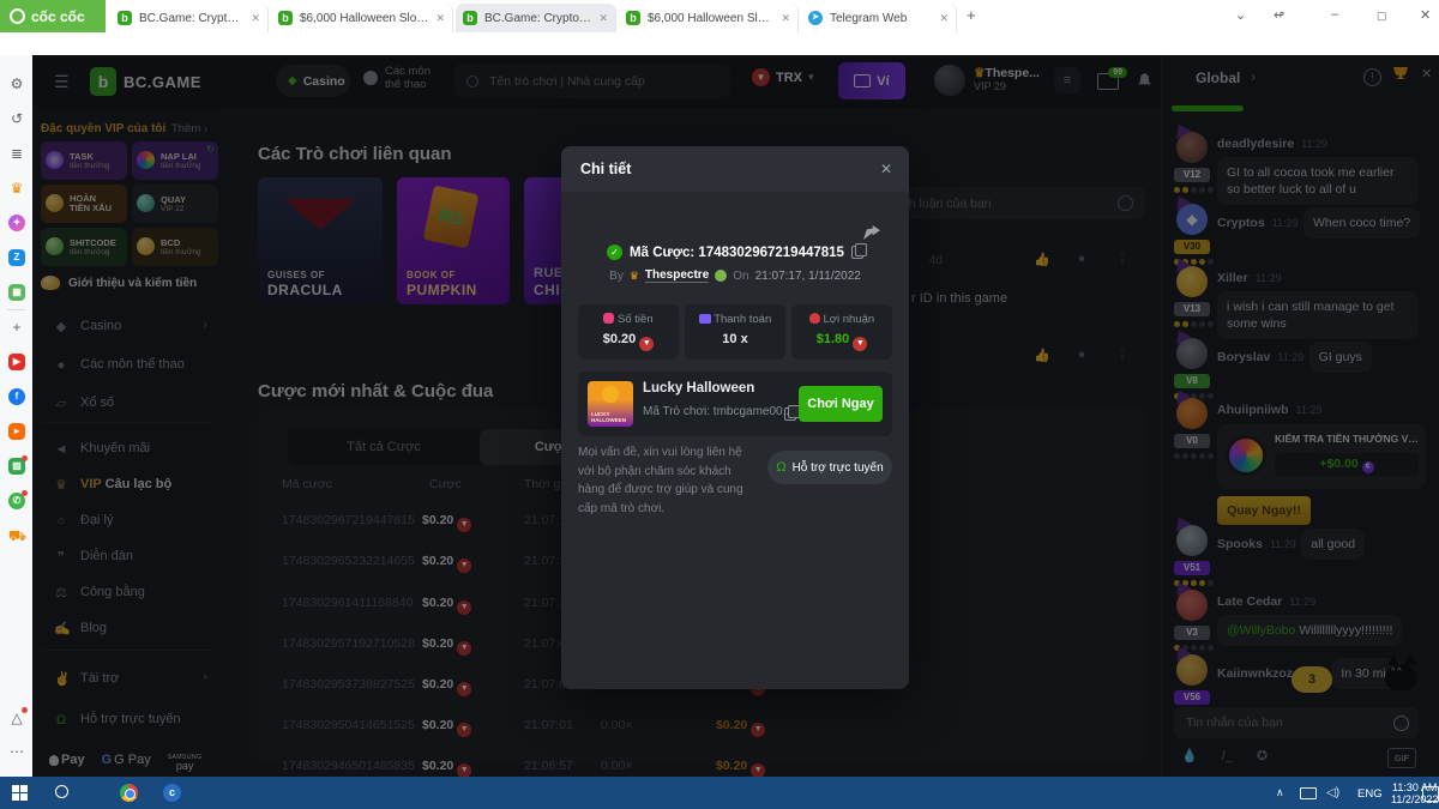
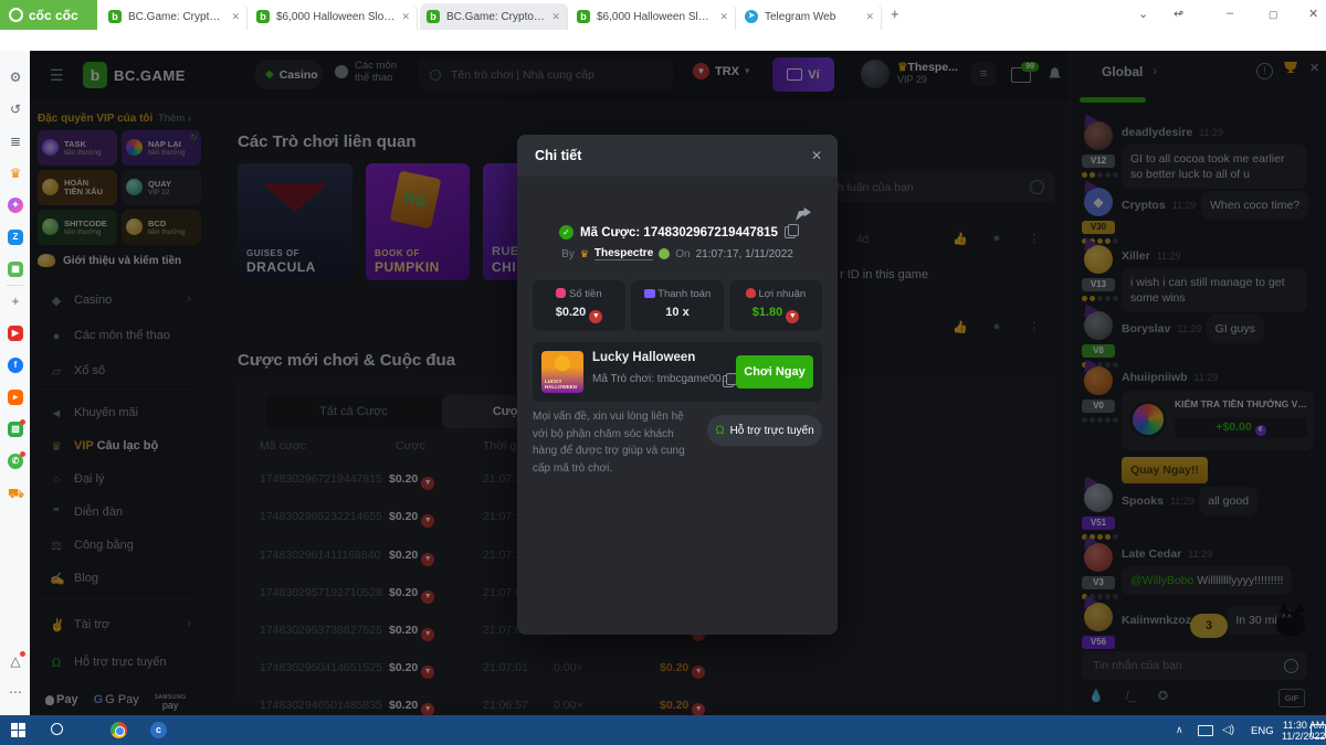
  cốc cốc
  b
  ✕
  b
  $6,000 Halloween Slot B
  ✕
  b
  ✕
  b
  $6,000 Halloween Slot
  ✕
  Telegram Web
  ✕
  +
  ⌄
  ↫
  –
  ▢
  ✕
  ⚙
  ↺
  ≣
  ♛
  ✦
  Z
  ▦
  +
  ▶
  f
  ▸
  ▧
  ✆
  ⛟
  △
  ⋯
  ☰
  b
  BC.GAME
  ◆
  Casino
  Các môn
  thể thao
  Tên trò chơi | Nhà cung cấp
  ▼
  TRX
  ▾
  Ví
  ♛Thespe...
  VIP 29
  ≡
  Đặc quyền VIP của tôi
  Thêm ›
  TASK
  NẠP LẠI
  ↻
  HOÀN
  TIỀN XẤU
  QUAY
  SHITCODE
  BCD
  Giới thiệu và kiếm tiền
  ◆
  Casino
  ›
  ●
  Các môn thể thao
  ▱
  Xổ số
  ◄
  Khuyến mãi
  ♛
  VIP Câu lạc bộ
  ○
  Đại lý
  ❞
  Diễn đàn
  ⚖
  Công bằng
  ✍
  Blog
  ✌
  Tài trợ
  ›
  Ω
  Hỗ trợ trực tuyến
  Pay
  G
  G Pay
  pay
  Các Trò chơi liên quan
  GUISES OF
  DRACULA
  BOOK OF
  PUMPKIN
  RUE
  CHI
- Cược mới nhất & Cuộc đua
+ Cược mới chơi & Cuộc đua
  Tất cả Cược
  Mã cược
  Cược
  1748302967219447815
  $0.20
  21:07:
  1748302965232214655
  $0.20
  21:07:
  1748302961411168840
  $0.20
  21:07:
  1748302957192710528
  $0.20
  21:07:
  1748302953738827525
  $0.20
  21:07:
  1748302950414651525
  $0.20
  21:07:01
  0.00×
  $0.20
  1748302946501485835
  $0.20
  21:06:57
  0.00×
  $0.20
  h luận của bạn
  4d
  👍
  ●
  r ID in this game
  👍
  ●
  Global
  ›
  !
  ✕
  V12
  deadlydesire 11:29 GI to all cocoa took me earlier so better luck to all of u
  ◆
  V30
  Cryptos 11:29 When coco time?
  V13
  Xiller 11:29 i wish i can still manage to get some wins
  V8
  Boryslav 11:29 GI guys
  V0
  Ahuiipniiwb 11:29
  KIỂM TRA TIỀN THƯỞNG VÒ
  +$0.00
  Quay Ngay!!
  V51
  Spooks 11:29 all good
  V3
  Late Cedar 11:29 @WillyBobo Willllllllyyyy!!!!!!!!!
  V56
  3
  Tin nhắn của bạn
  💧
  /_
  ✪
  GIF
  Chi tiết
  ✕
  ✓
  Mã Cược: 1748302967219447815
  By
  ♛
  Thespectre
  On
  21:07:17, 1/11/2022
  Số tiền
  $0.20
  Thanh toán
  10 x
  Lợi nhuận
  $1.80
  Lucky Halloween
  Mã Trò chơi: tmbcgame00
  Chơi Ngay
  Mọi vấn đề, xin vui lòng liên hệ với bộ phận chăm sóc khách hàng để được trợ giúp và cung cấp mã trò chơi.
  Ω
  Hỗ trợ trực tuyến
  c
  ∧
  ◁)
  ENG
  11:30 AM
  11/2/2022
